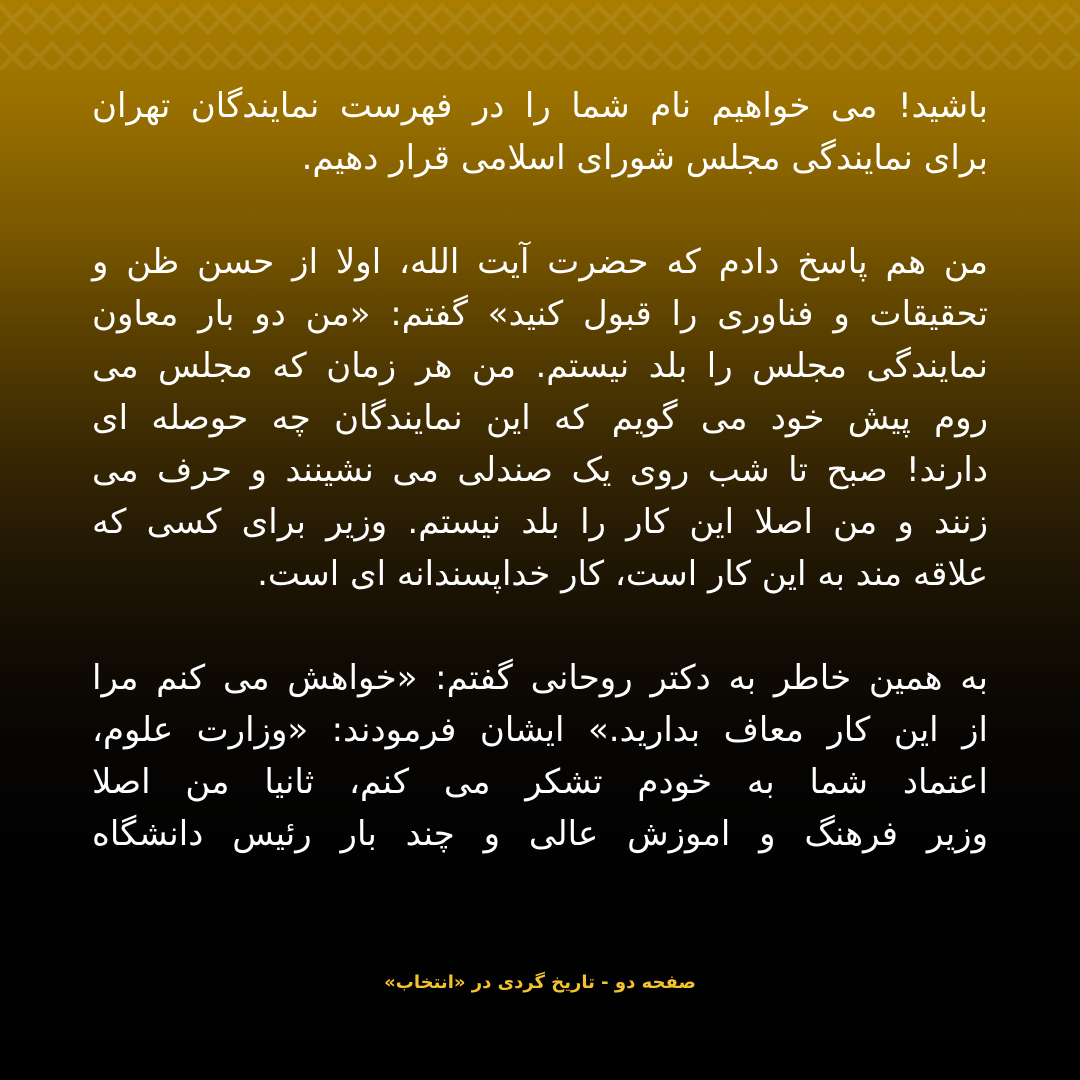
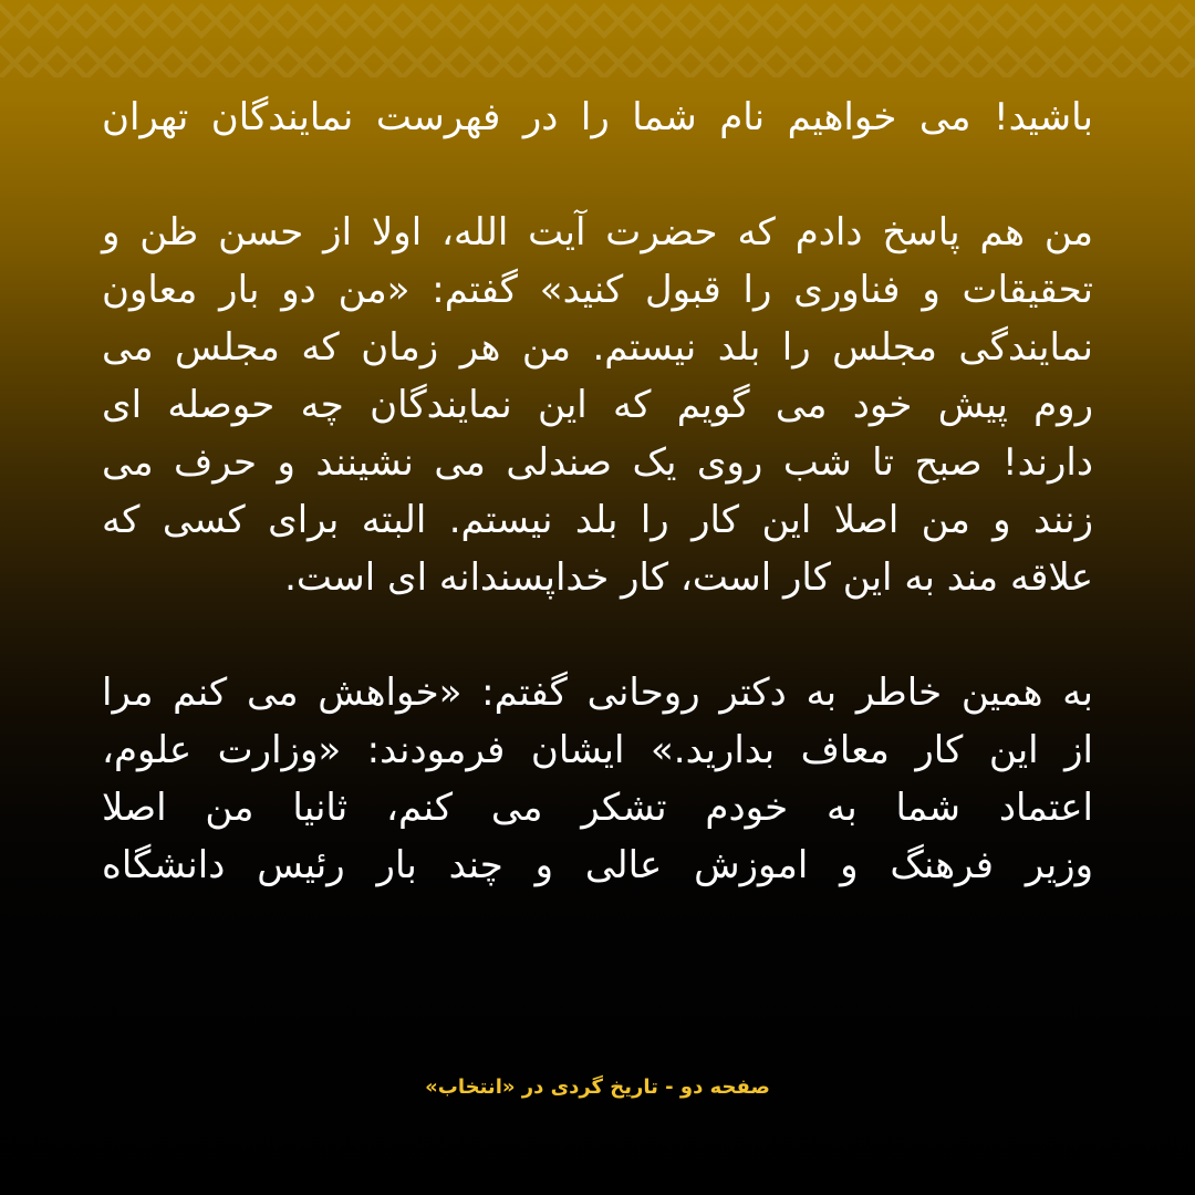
  باشید! می خواهیم نام شما را در فهرست نمایندگان تهران
- برای نمایندگی مجلس شورای اسلامی قرار دهیم.
  من هم پاسخ دادم که حضرت آیت الله، اولا از حسن ظن و
  تحقیقات و فناوری را قبول کنید» گفتم: «من دو بار معاون
  نمایندگی مجلس را بلد نیستم. من هر زمان که مجلس می
  روم پیش خود می گویم که این نمایندگان چه حوصله ای
  دارند! صبح تا شب روی یک صندلی می نشینند و حرف می
- زنند و من اصلا این کار را بلد نیستم. وزیر برای کسی که
+ زنند و من اصلا این کار را بلد نیستم. البته برای کسی که
  علاقه مند به این کار است، کار خداپسندانه ای است.
  به همین خاطر به دکتر روحانی گفتم: «خواهش می کنم مرا
  از این کار معاف بدارید.» ایشان فرمودند: «وزارت علوم،
  اعتماد شما به خودم تشکر می کنم، ثانیا من اصلا
  وزیر فرهنگ و اموزش عالی و چند بار رئیس دانشگاه
  صفحه دو - تاریخ گردی در «انتخاب»
